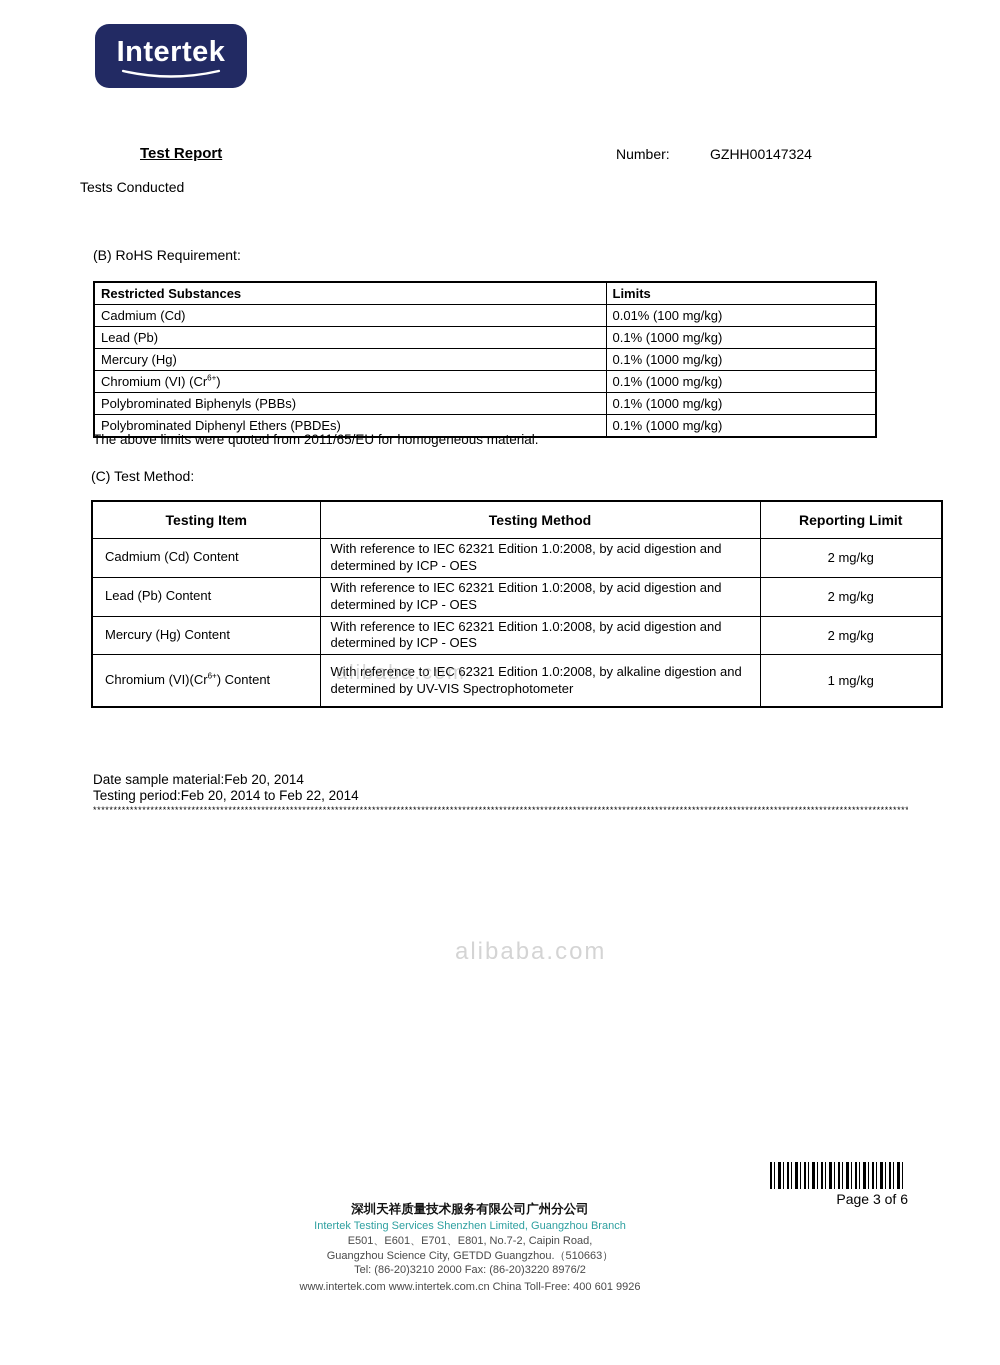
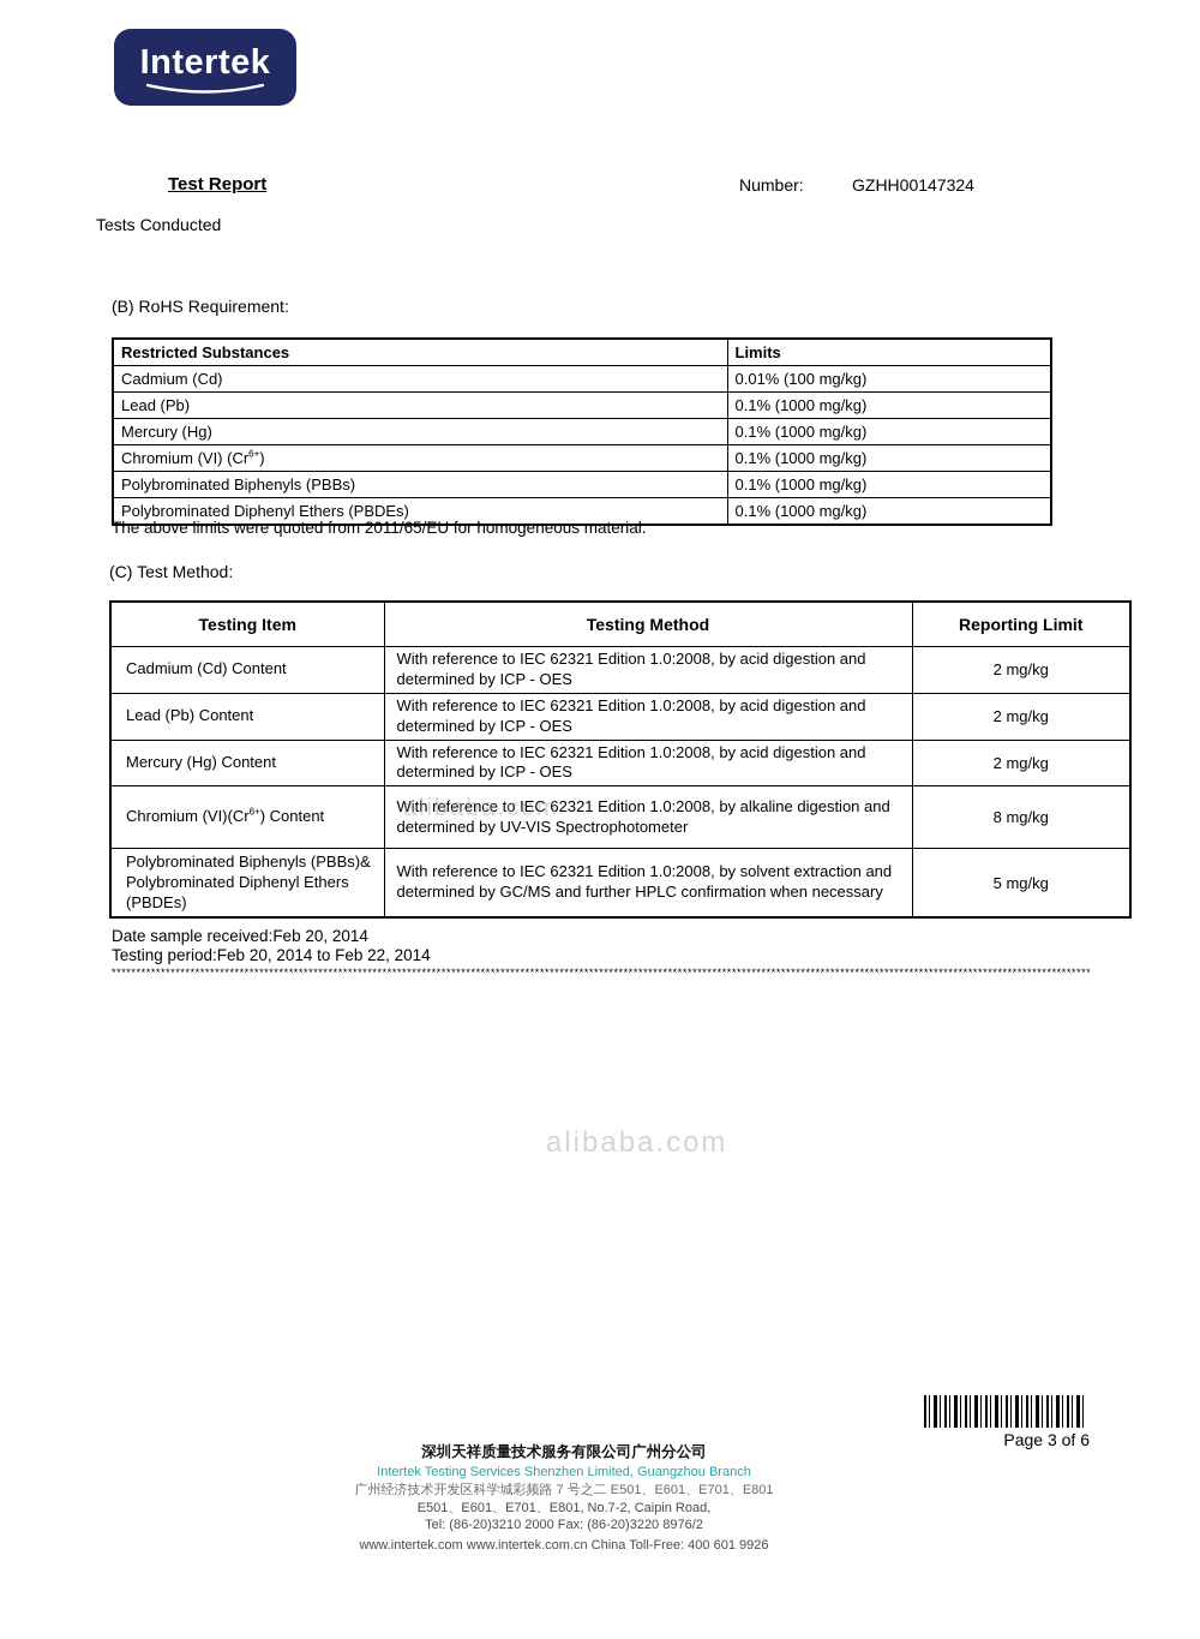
  Intertek
  Test Report
  Number:
  GZHH00147324
  Tests Conducted
  (B) RoHS Requirement:
  Restricted Substances	Limits
  Cadmium (Cd)	0.01% (100 mg/kg)
  Lead (Pb)	0.1% (1000 mg/kg)
  Mercury (Hg)	0.1% (1000 mg/kg)
  Chromium (VI) (Cr6+)	0.1% (1000 mg/kg)
  Polybrominated Biphenyls (PBBs)	0.1% (1000 mg/kg)
  Polybrominated Diphenyl Ethers (PBDEs)	0.1% (1000 mg/kg)
  The above limits were quoted from 2011/65/EU for homogeneous material.
  (C) Test Method:
  Testing Item	Testing Method	Reporting Limit
  Cadmium (Cd) Content	With reference to IEC 62321 Edition 1.0:2008, by acid digestion and determined by ICP - OES	2 mg/kg
  Lead (Pb) Content	With reference to IEC 62321 Edition 1.0:2008, by acid digestion and determined by ICP - OES	2 mg/kg
  Mercury (Hg) Content	With reference to IEC 62321 Edition 1.0:2008, by acid digestion and determined by ICP - OES	2 mg/kg
- Chromium (VI)(Cr6+) Content	With reference to IEC 62321 Edition 1.0:2008, by alkaline digestion and determined by UV-VIS Spectrophotometer	1 mg/kg
+ Chromium (VI)(Cr6+) Content	With reference to IEC 62321 Edition 1.0:2008, by alkaline digestion and determined by UV-VIS Spectrophotometer	8 mg/kg
+ Polybrominated Biphenyls (PBBs)& Polybrominated Diphenyl Ethers (PBDEs)	With reference to IEC 62321 Edition 1.0:2008, by solvent extraction and determined by GC/MS and further HPLC confirmation when necessary	5 mg/kg
- Date sample material:Feb 20, 2014
+ Date sample received:Feb 20, 2014
  Testing period:Feb 20, 2014 to Feb 22, 2014
  *******************************************************************************************************************************************************************************************************
  alibaba.com
  alibaba.com
  Page 3 of 6
  深圳天祥质量技术服务有限公司广州分公司
  Intertek Testing Services Shenzhen Limited, Guangzhou Branch
+ 广州经济技术开发区科学城彩频路 7 号之二 E501、E601、E701、E801
  E501、E601、E701、E801, No.7-2, Caipin Road,
- Guangzhou Science City, GETDD Guangzhou.（510663）
  Tel: (86-20)3210 2000 Fax: (86-20)3220 8976/2
  www.intertek.com www.intertek.com.cn China Toll-Free: 400 601 9926
